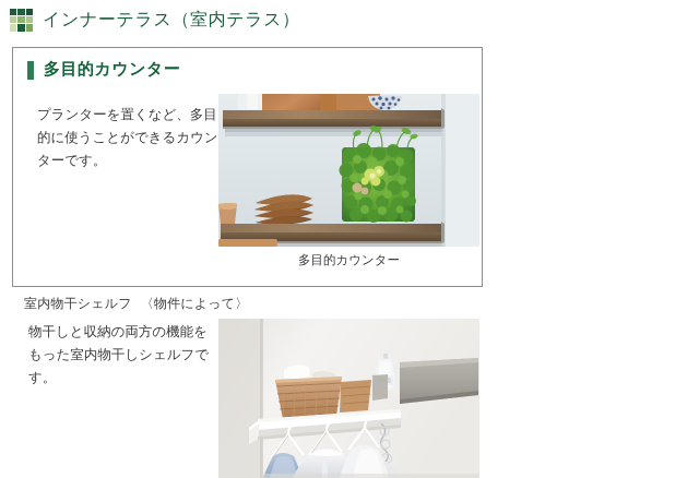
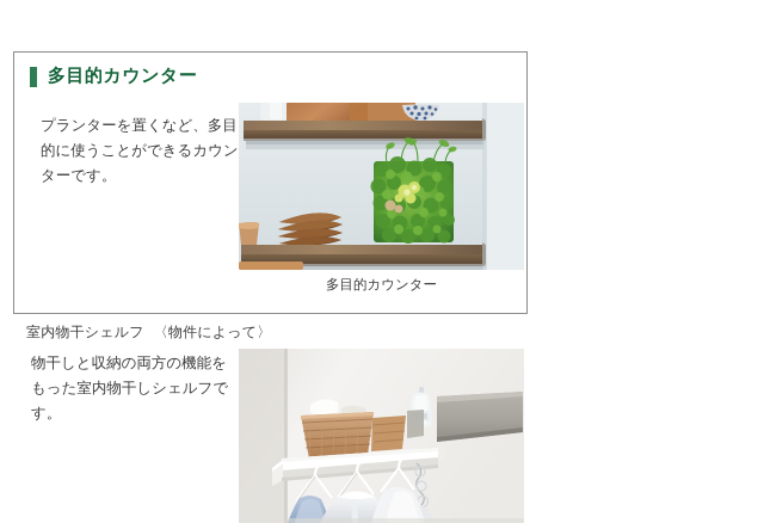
- インナーテラス（室内テラス）
  多目的カウンター
  プランターを置くなど、多目的に使うことができるカウンターです。
  多目的カウンター
  室内物干シェルフ 〈物件によって〉
  物干しと収納の両方の機能をもった室内物干しシェルフです。
